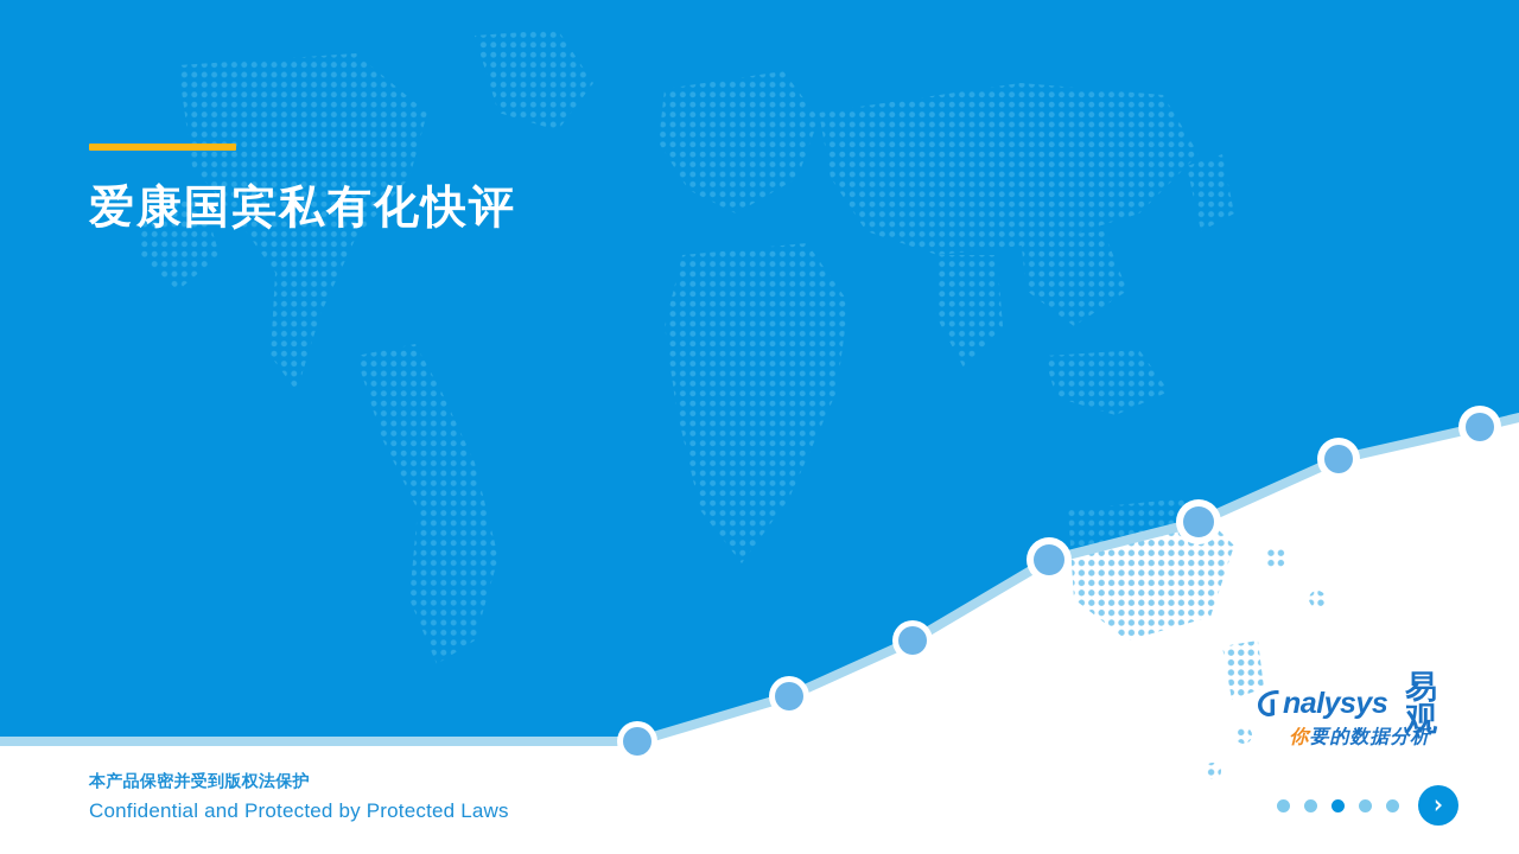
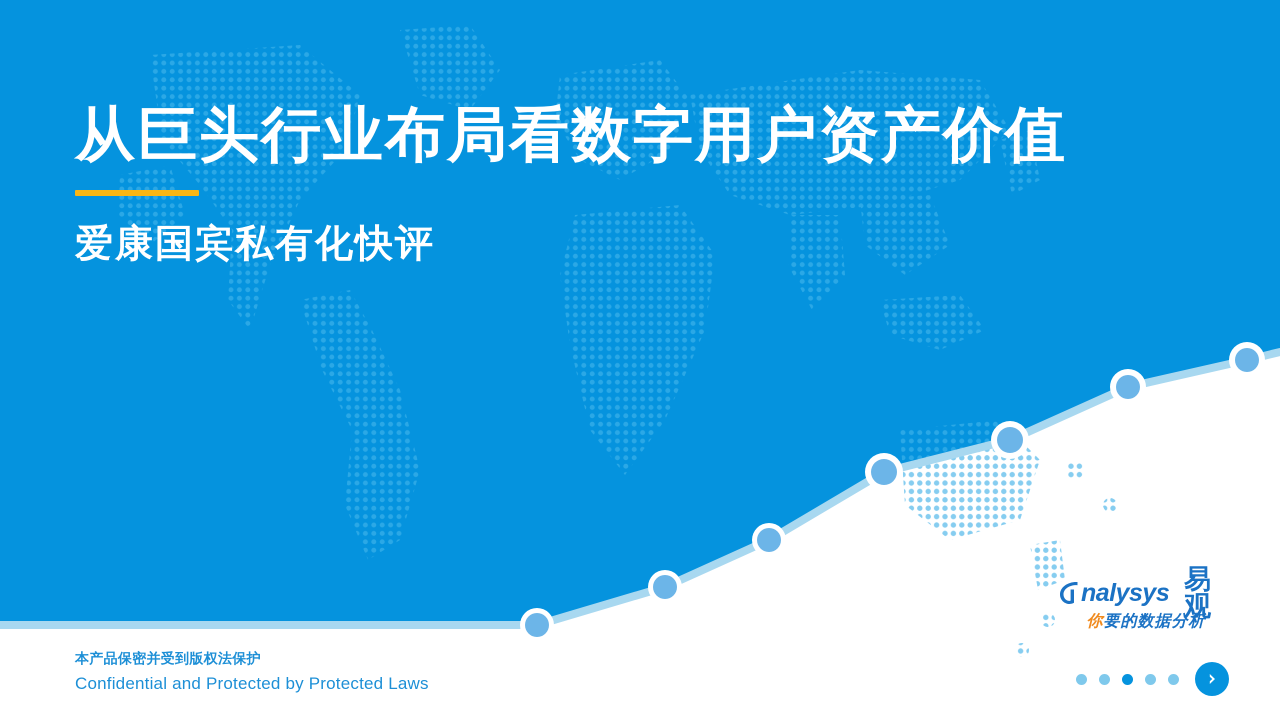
+ 从巨头行业布局看数字用户资产价值
  爱康国宾私有化快评
  本产品保密并受到版权法保护
  Confidential and Protected by Protected Laws
  nalysys
  易观
  你要的数据分析
